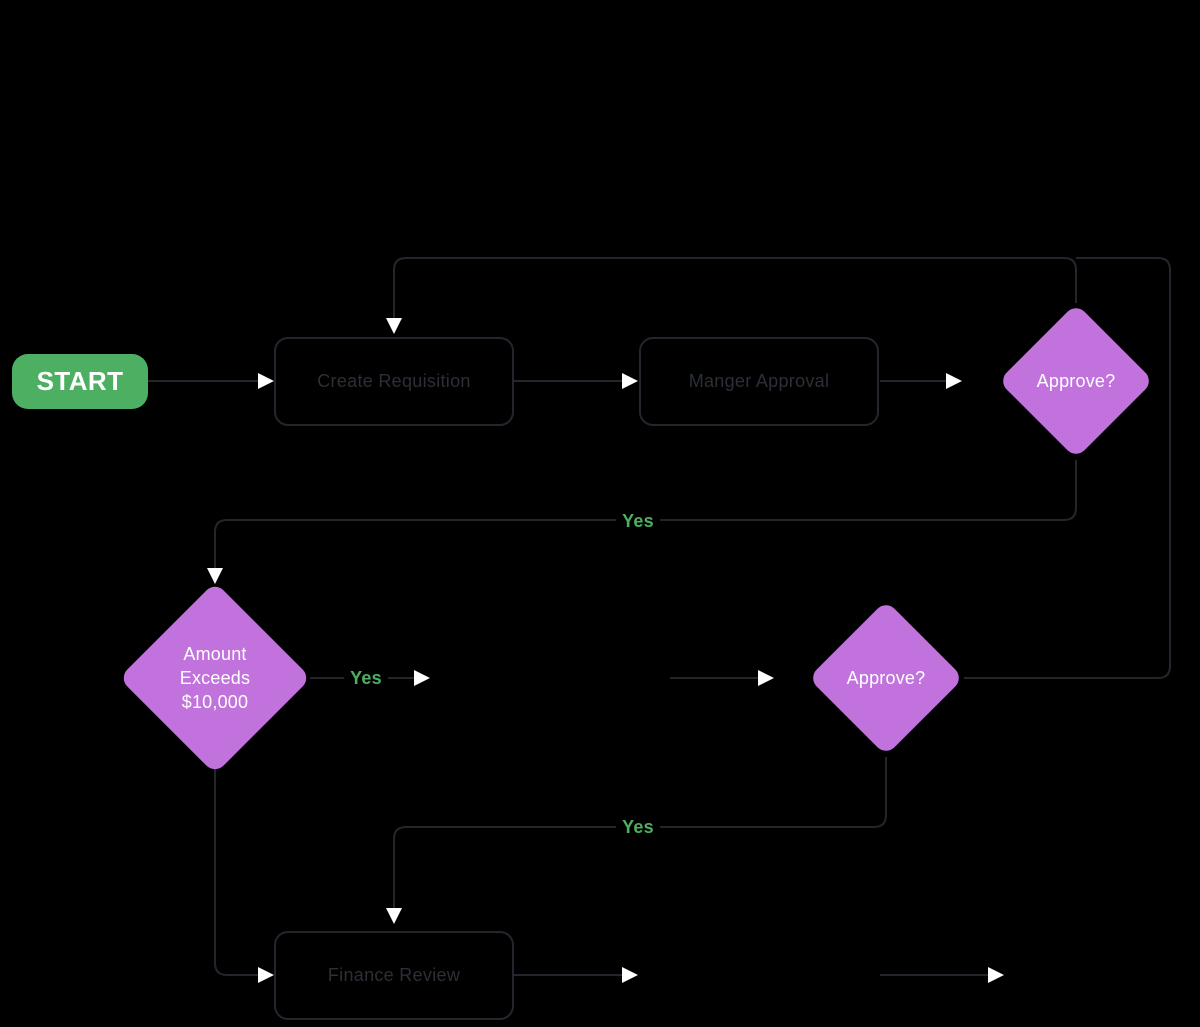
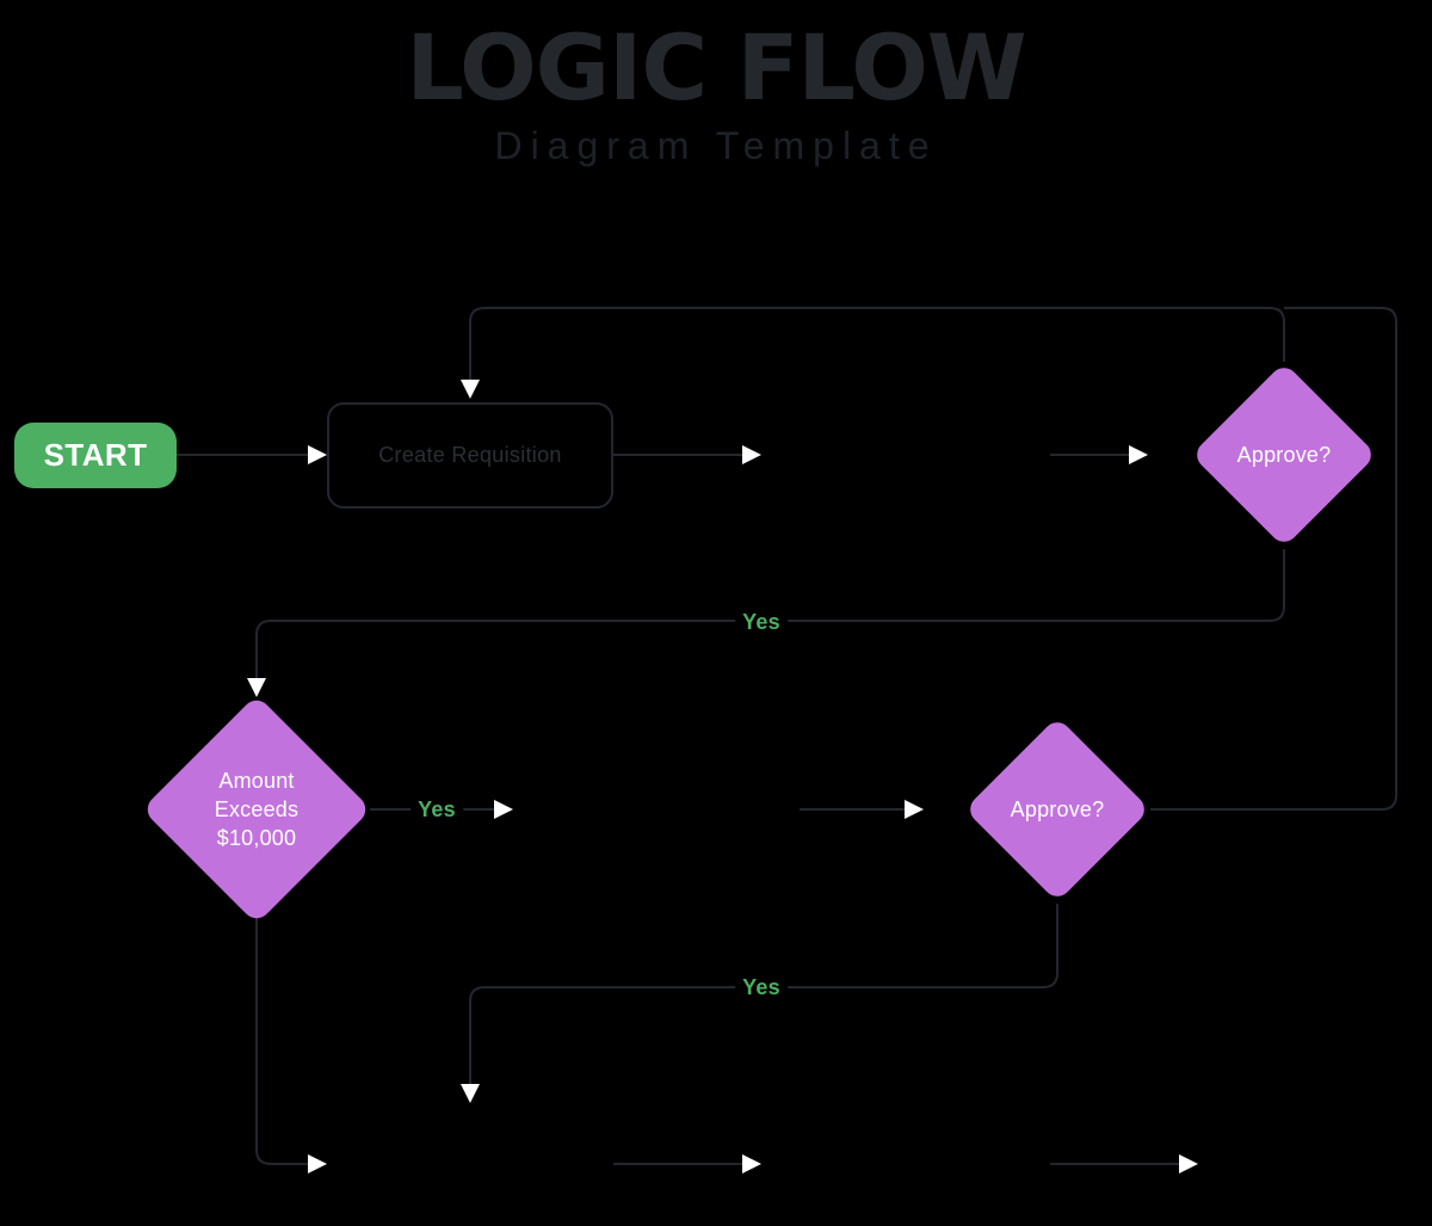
+ LOGIC FLOW
+ Diagram Template
  START
  Create Requisition
- Manger Approval
  Approve?
  Amount
  Exceeds
  $10,000
  Approve?
- Finance Review
  Yes
  Yes
  Yes
